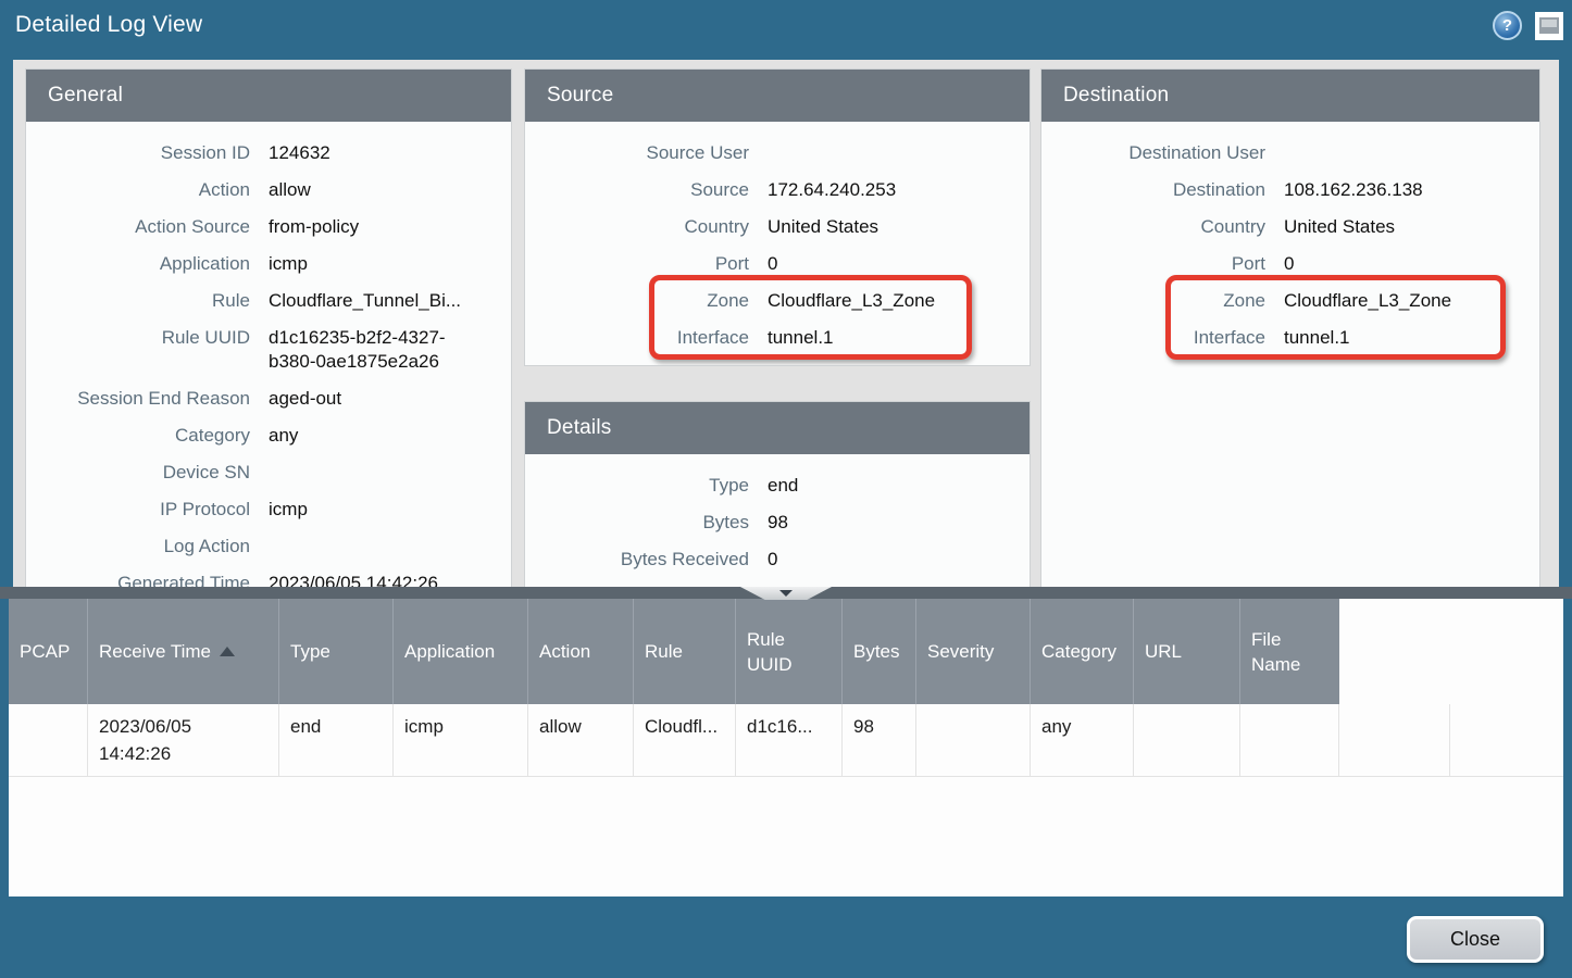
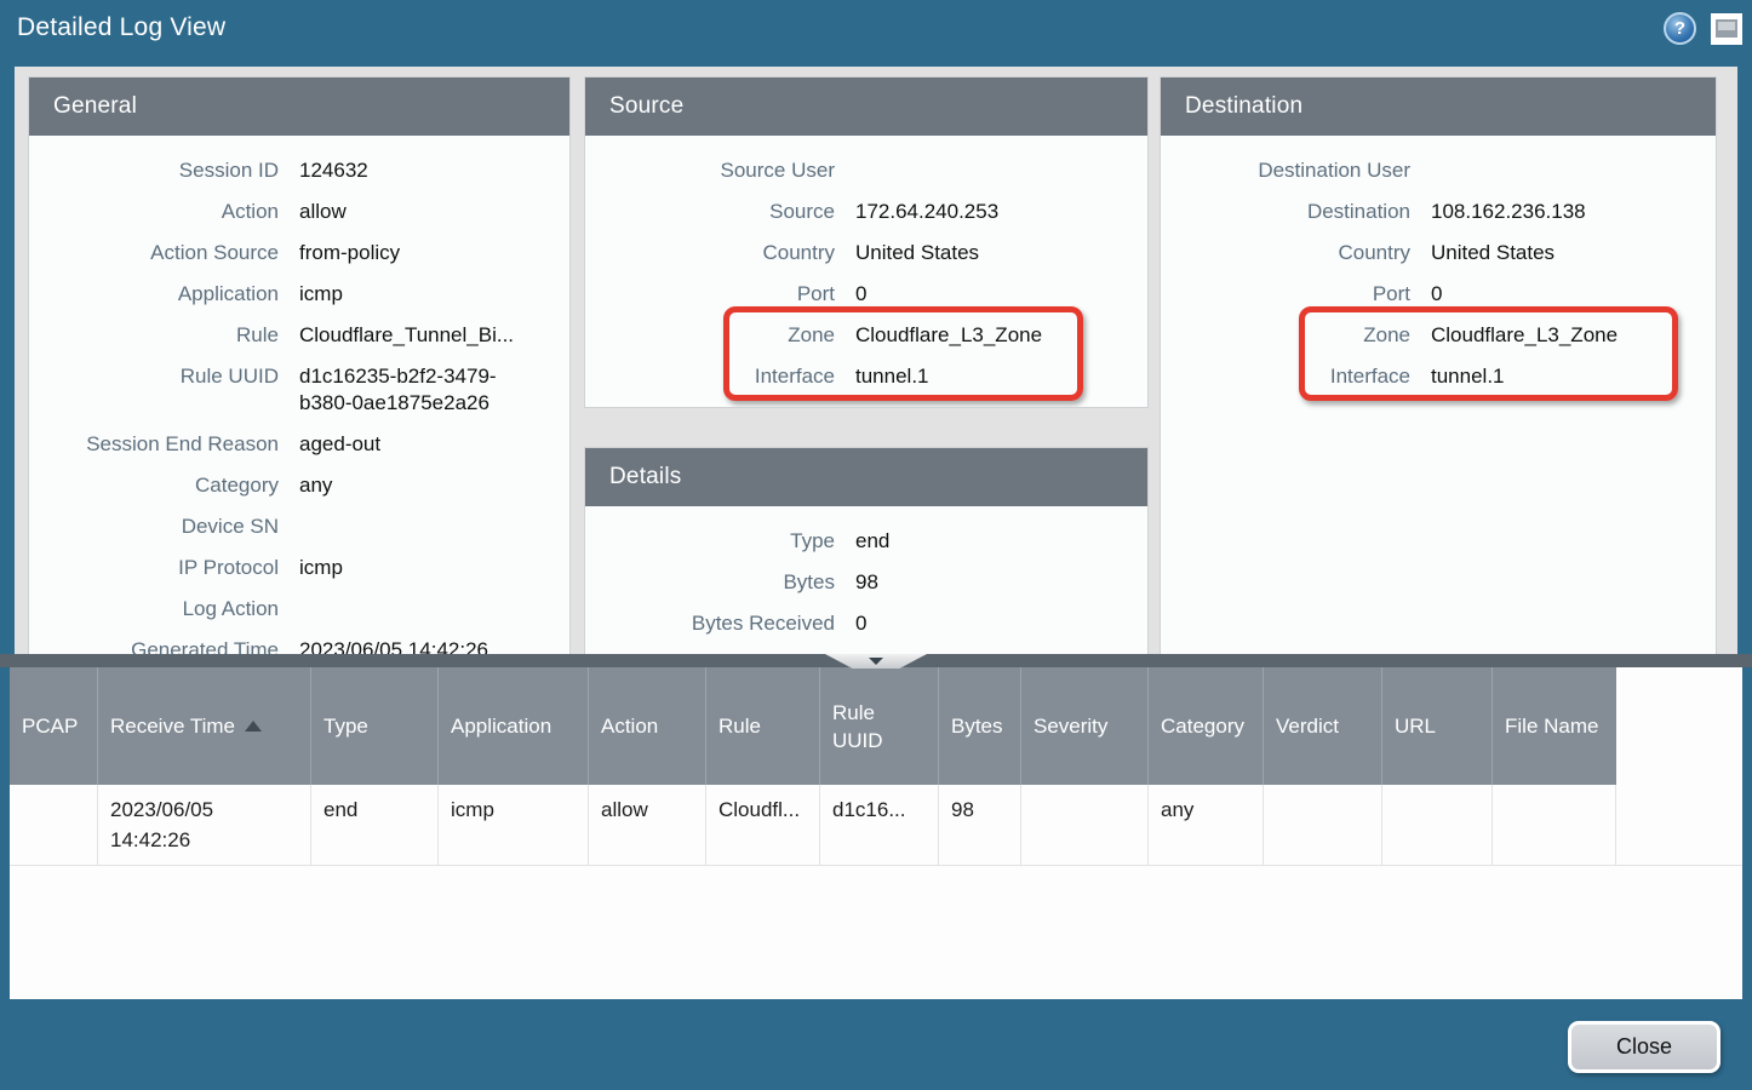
  Detailed Log View
  ?
  General
  Session ID
  124632
  Action
  allow
  Action Source
  from-policy
  Application
  icmp
  Rule
  Cloudflare_Tunnel_Bi...
  Rule UUID
- d1c16235-b2f2-4327-b380-0ae1875e2a26
+ d1c16235-b2f2-3479-b380-0ae1875e2a26
  Session End Reason
  aged-out
  Category
  any
  Device SN
  IP Protocol
  icmp
  Log Action
  Generated Time
  2023/06/05 14:42:26
  Source
  Source User
  Source
  172.64.240.253
  Country
  United States
  Port
  0
  Zone
  Cloudflare_L3_Zone
  Interface
  tunnel.1
  Details
  Type
  end
  Bytes
  98
  Bytes Received
  0
  Destination
  Destination User
  Destination
  108.162.236.138
  Country
  United States
  Port
  0
  Zone
  Cloudflare_L3_Zone
  Interface
  tunnel.1
  PCAP
  Receive Time
  Type
  Application
  Action
  Rule
  Rule UUID
  Bytes
  Severity
  Category
+ Verdict
  URL
  File Name
  2023/06/05 14:42:26
  end
  icmp
  allow
  Cloudfl...
  d1c16...
  98
  any
  Close
